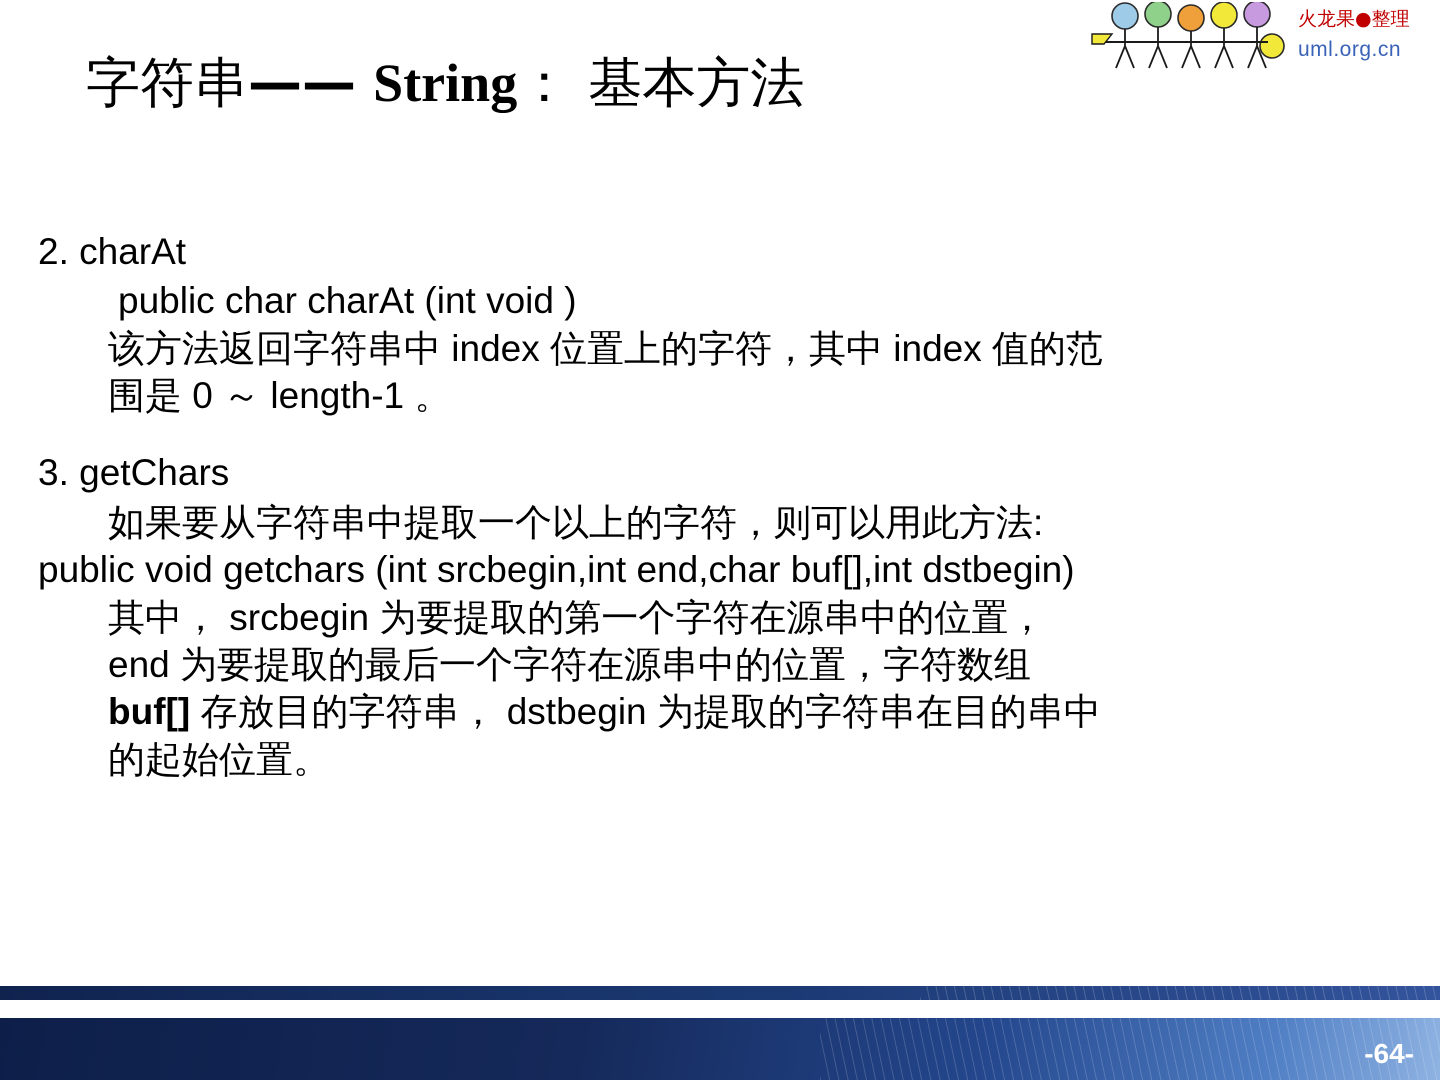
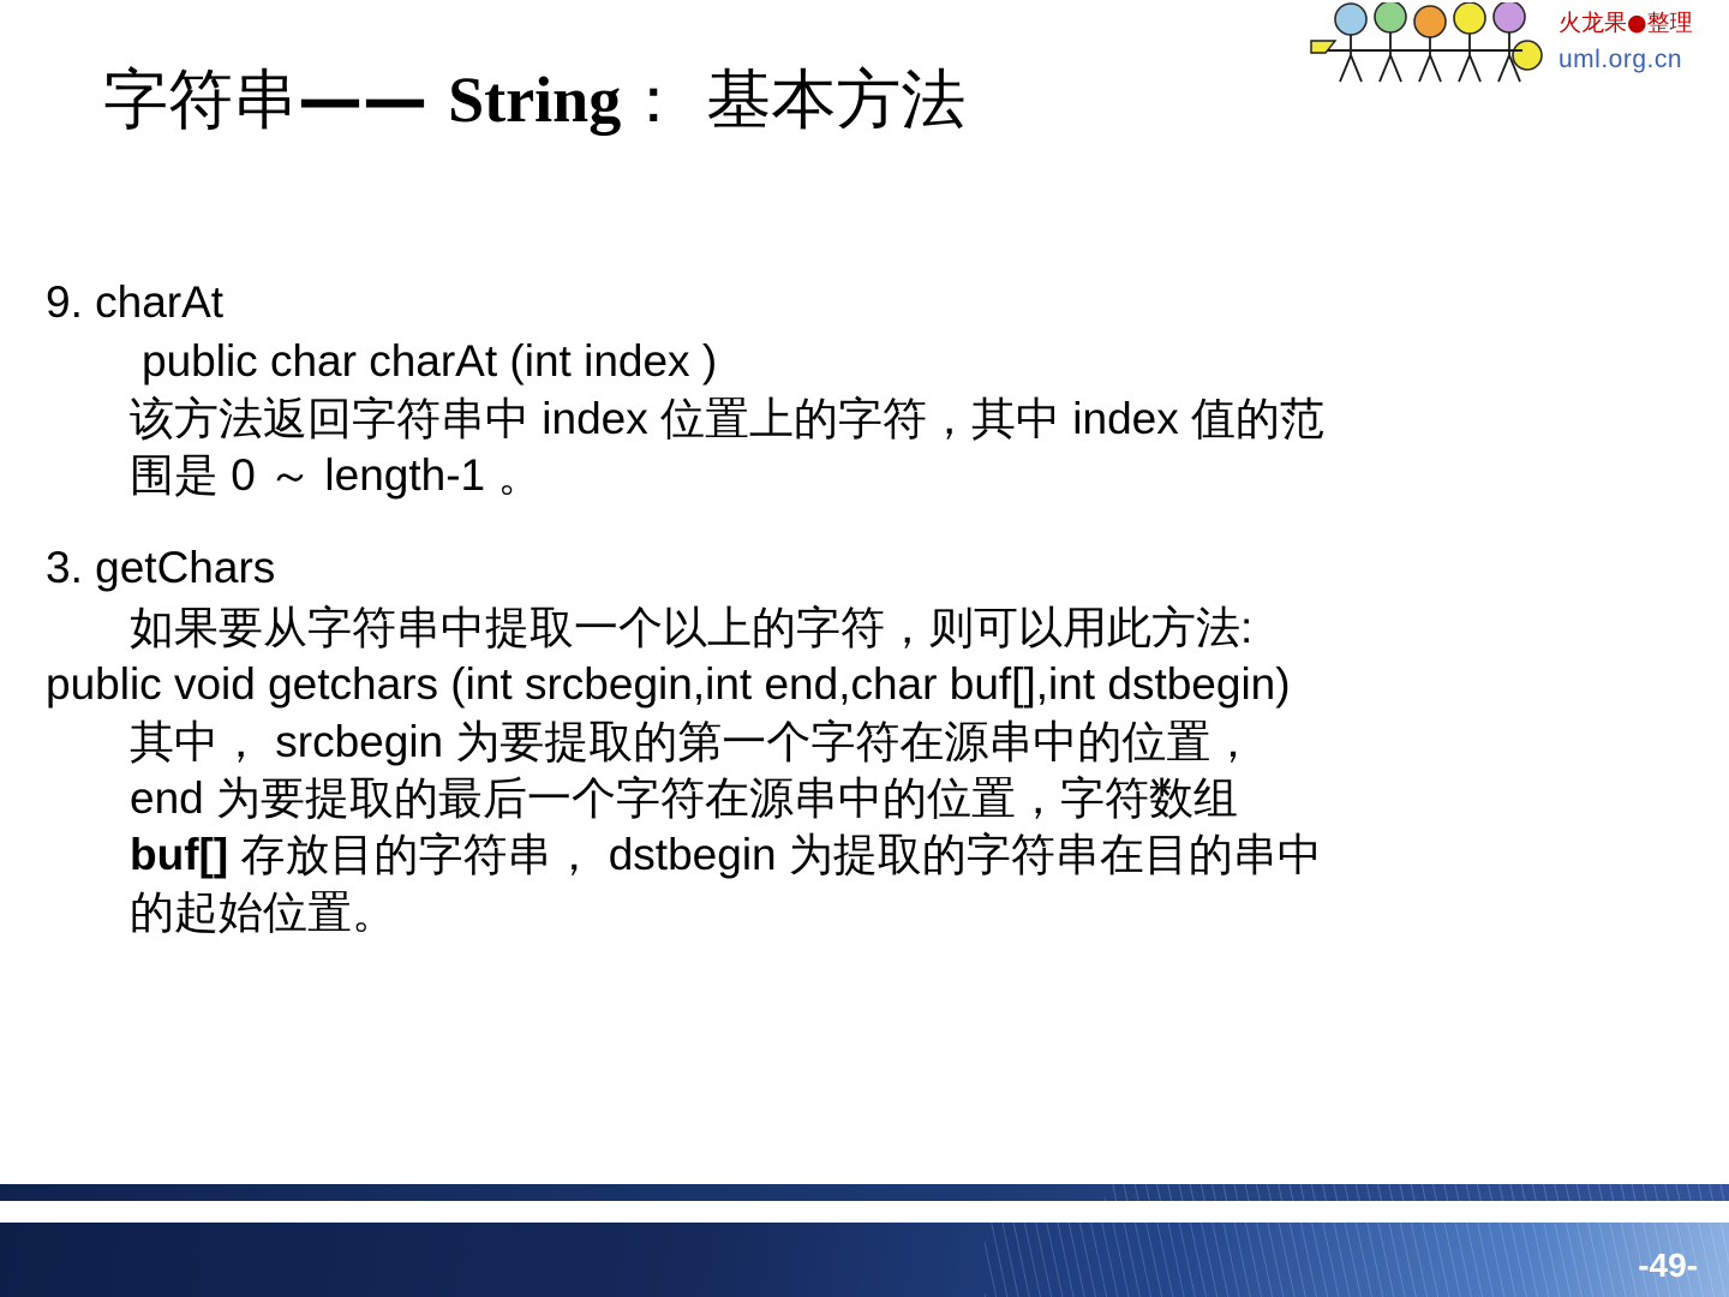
  火龙果●整理
  uml.org.cn
  字符串—— String： 基本方法
- 2. charAt
+ 9. charAt
- public char charAt (int void )
+ public char charAt (int index )
  该方法返回字符串中 index 位置上的字符，其中 index 值的范
  围是 0 ～ length-1 。
  3. getChars
  如果要从字符串中提取一个以上的字符，则可以用此方法:
  public void getchars (int srcbegin,int end,char buf[],int dstbegin)
  其中， srcbegin 为要提取的第一个字符在源串中的位置，
  end 为要提取的最后一个字符在源串中的位置，字符数组
  buf[] 存放目的字符串， dstbegin 为提取的字符串在目的串中
  的起始位置。
- -64-
+ -49-
